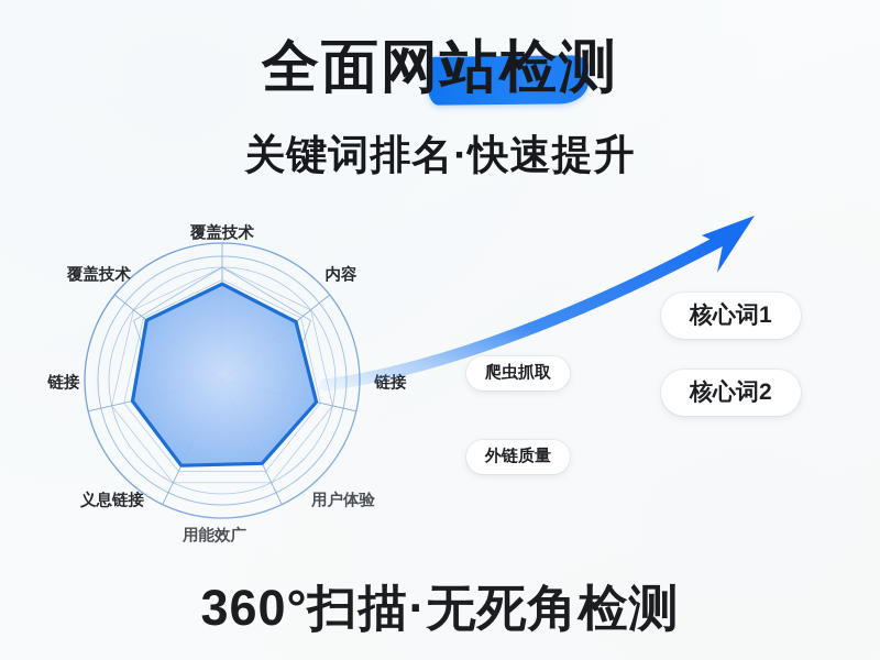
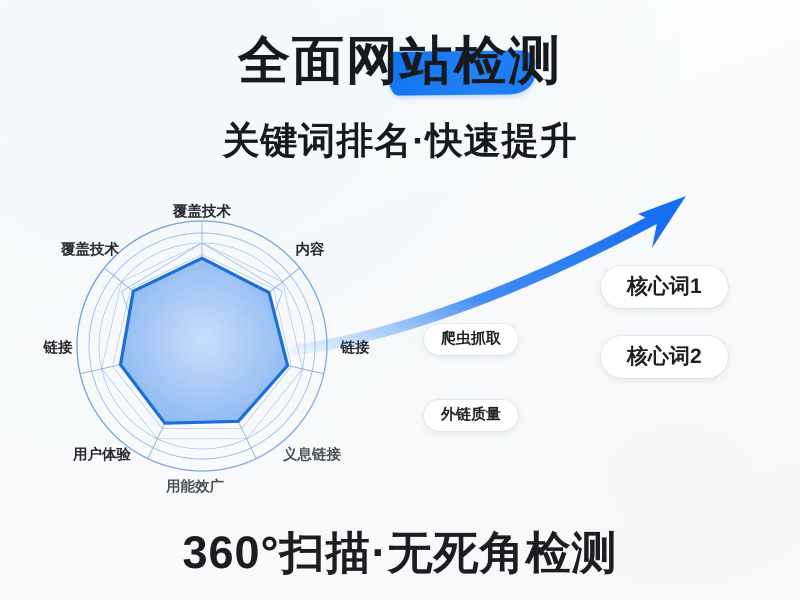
  全面网站检测
  关键词排名·快速提升
  覆盖技术
  内容
  链接
- 用户体验
+ 义息链接
  用能效广
- 义息链接
+ 用户体验
  覆盖技术
  链接
  爬虫抓取
  外链质量
  核心词1
  核心词2
  360°扫描·无死角检测
